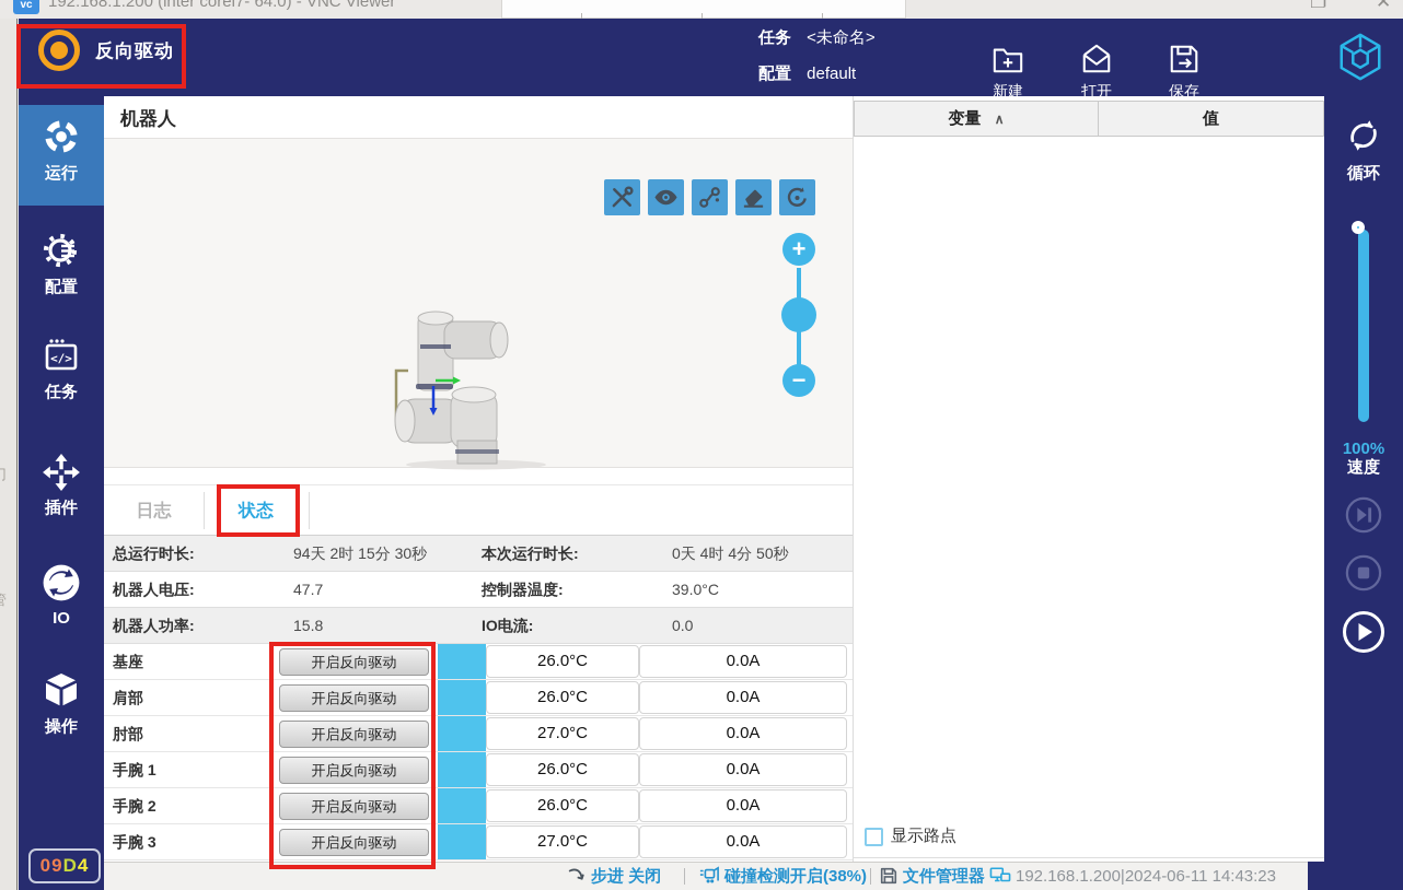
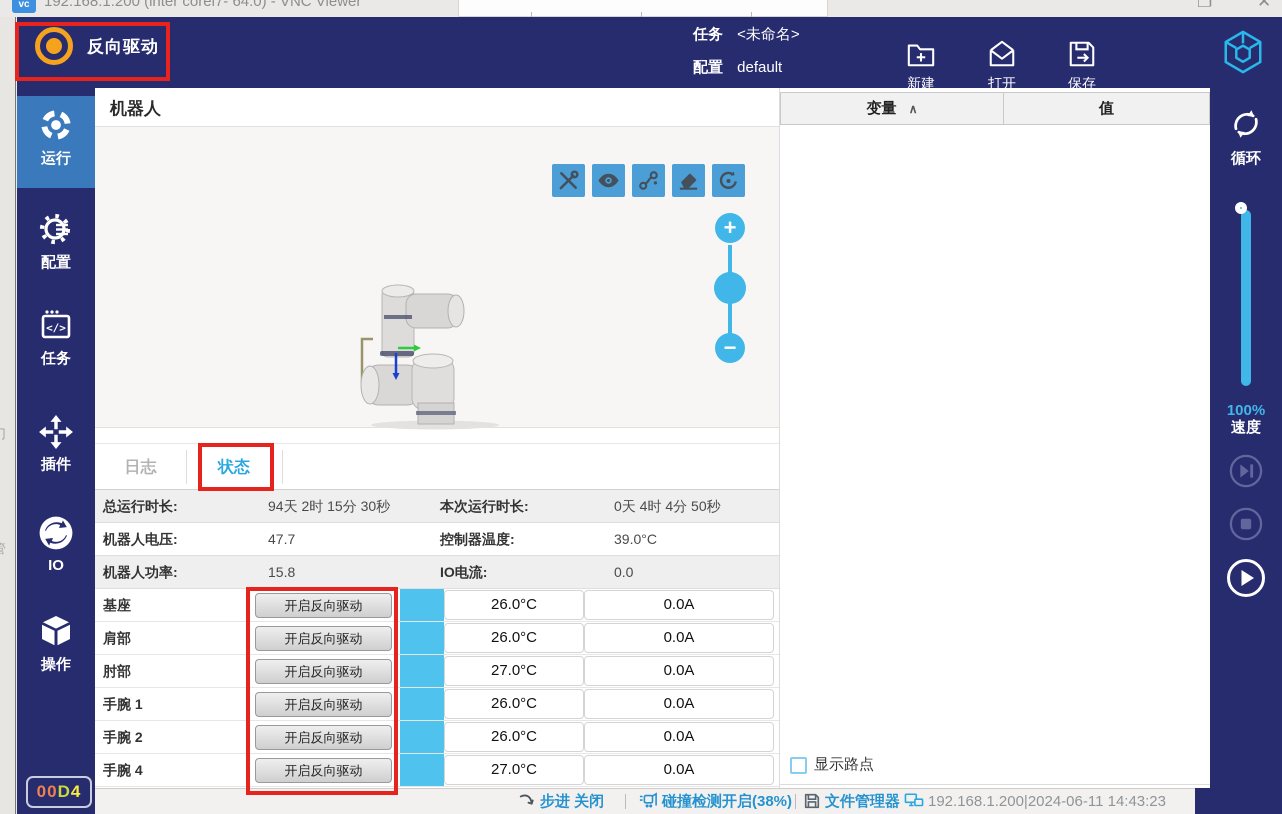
  vc
  192.168.1.200 (inter corei7- 64.0) - VNC Viewer
  ❐
  ✕
  反向驱动
  任务 <未命名>
  配置 default
  新建
  打开
  保存
  运行
  配置
  </>
  任务
  插件
  IO
  操作
- 09D4
+ 00D4
  机器人
  +
  −
  日志
  状态
  总运行时长:
  94天 2时 15分 30秒
  本次运行时长:
  0天 4时 4分 50秒
  机器人电压:
  47.7
  控制器温度:
  39.0°C
  机器人功率:
  15.8
  IO电流:
  0.0
  基座
  开启反向驱动
  26.0°C
  0.0A
  肩部
  开启反向驱动
  26.0°C
  0.0A
  肘部
  开启反向驱动
  27.0°C
  0.0A
  手腕 1
  开启反向驱动
  26.0°C
  0.0A
  手腕 2
  开启反向驱动
  26.0°C
  0.0A
- 手腕 3
+ 手腕 4
  开启反向驱动
  27.0°C
  0.0A
  变量 ∧
  值
  显示路点
  循环
  100%
  速度
  步进 关闭
  碰撞检测开启(38%)
  文件管理器
  192.168.1.200|2024-06-11 14:43:23
